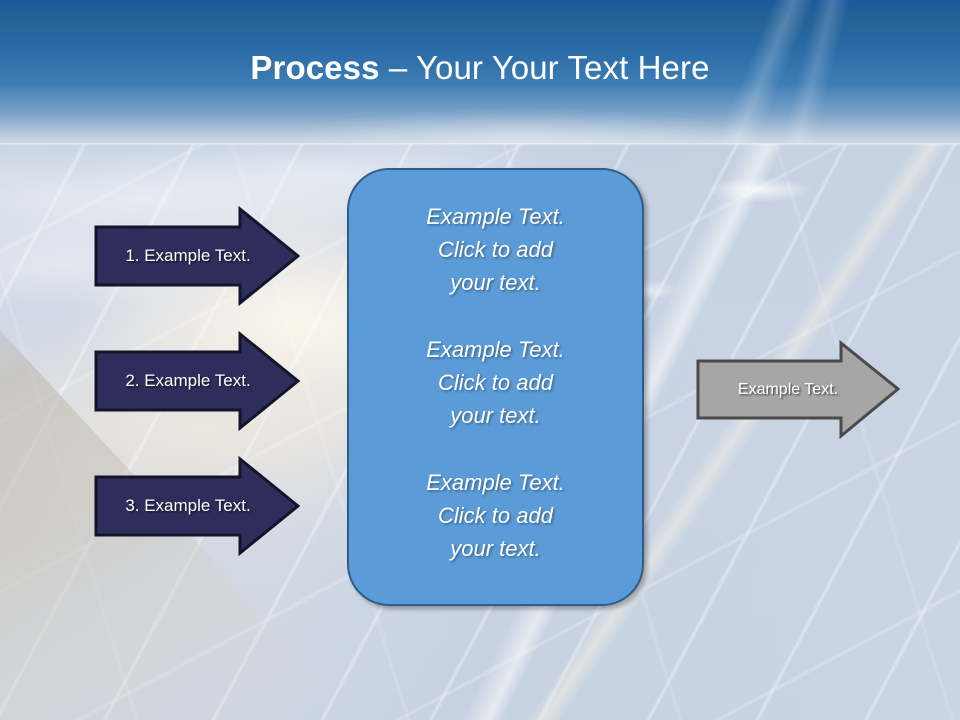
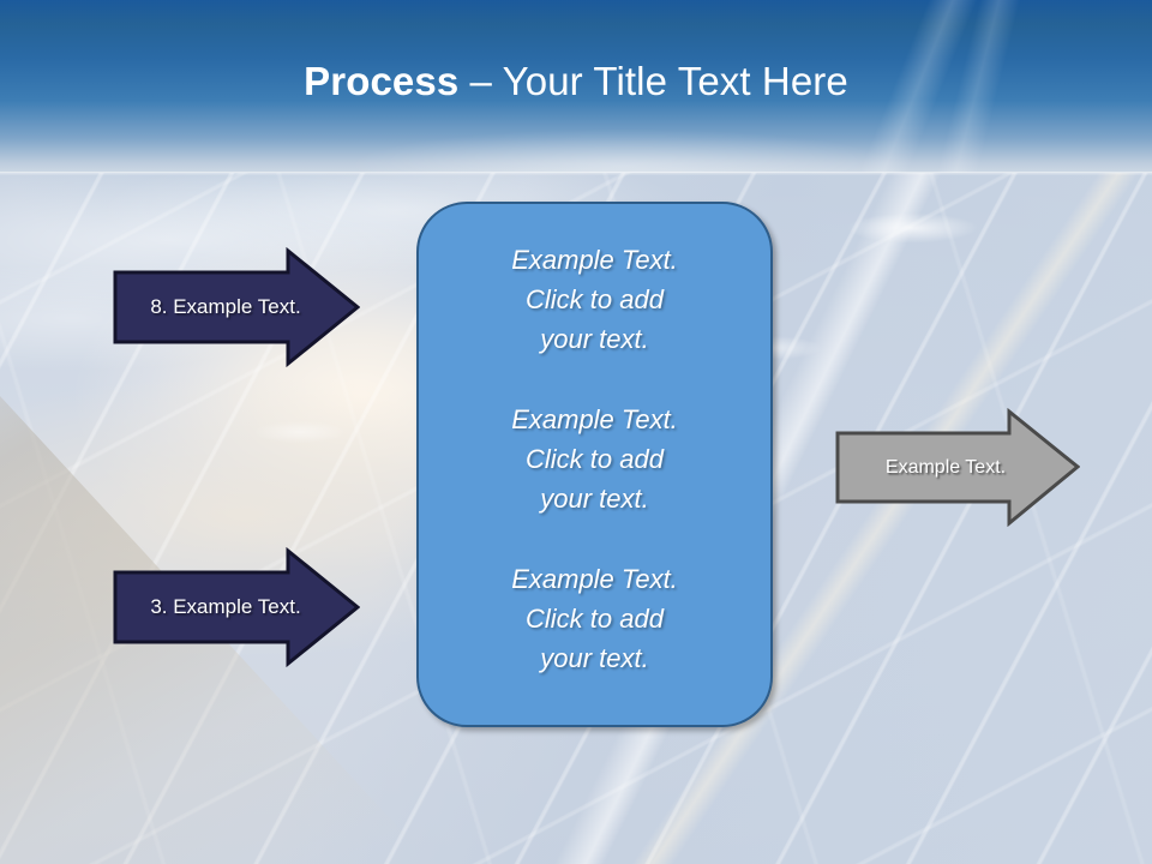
- Process – Your Your Text Here
+ Process – Your Title Text Here
- 1. Example Text.
+ 8. Example Text.
- 2. Example Text.
  3. Example Text.
  Example Text.
  Click to add
  your text.
  Example Text.
  Click to add
  your text.
  Example Text.
  Click to add
  your text.
  Example Text.
